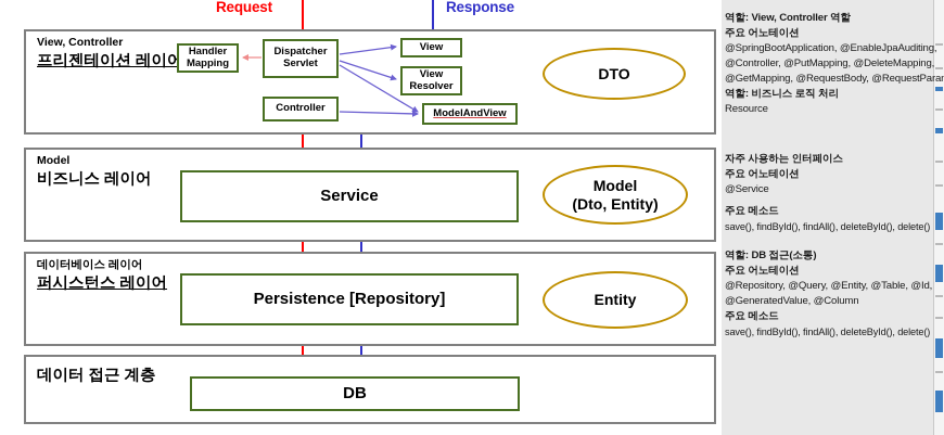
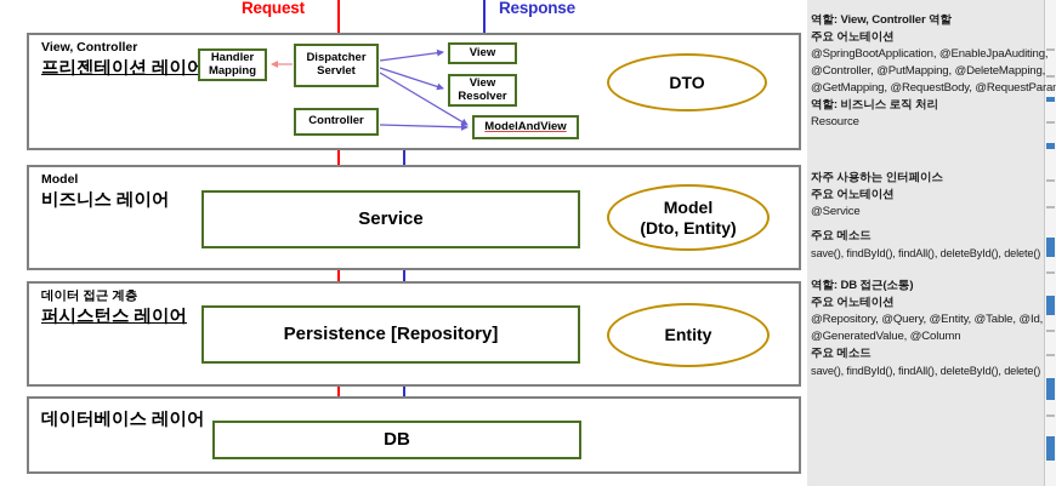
  Request
  Response
  View, Controller
  프리젠테이션 레이어
  Handler
  Mapping
  Dispatcher
  Servlet
  View
  View
  Resolver
  Controller
  ModelAndView
  DTO
  Model
  비즈니스 레이어
  Service
  Model
  (Dto, Entity)
- 데이터베이스 레이어
+ 데이터 접근 계층
  퍼시스턴스 레이어
  Persistence [Repository]
  Entity
- 데이터 접근 계층
+ 데이터베이스 레이어
  DB
  역할: View, Controller 역할
  주요 어노테이션
  @SpringBootApplication, @EnableJpaAuditing
  @Controller, @PutMapping, @DeleteMapping,
  @GetMapping, @RequestBody, @RequestPa
  역할: 비즈니스 로직 처리
  Resource
  자주 사용하는 인터페이스
  주요 어노테이션
  @Service
  주요 메소드
  save(), findById(), findAll(), deleteById(), delete()
  역할: DB 접근(소통)
  주요 어노테이션
  @Repository, @Query, @Entity, @Table, @Id,
  @GeneratedValue, @Column
  주요 메소드
  save(), findById(), findAll(), deleteById(), delete()
